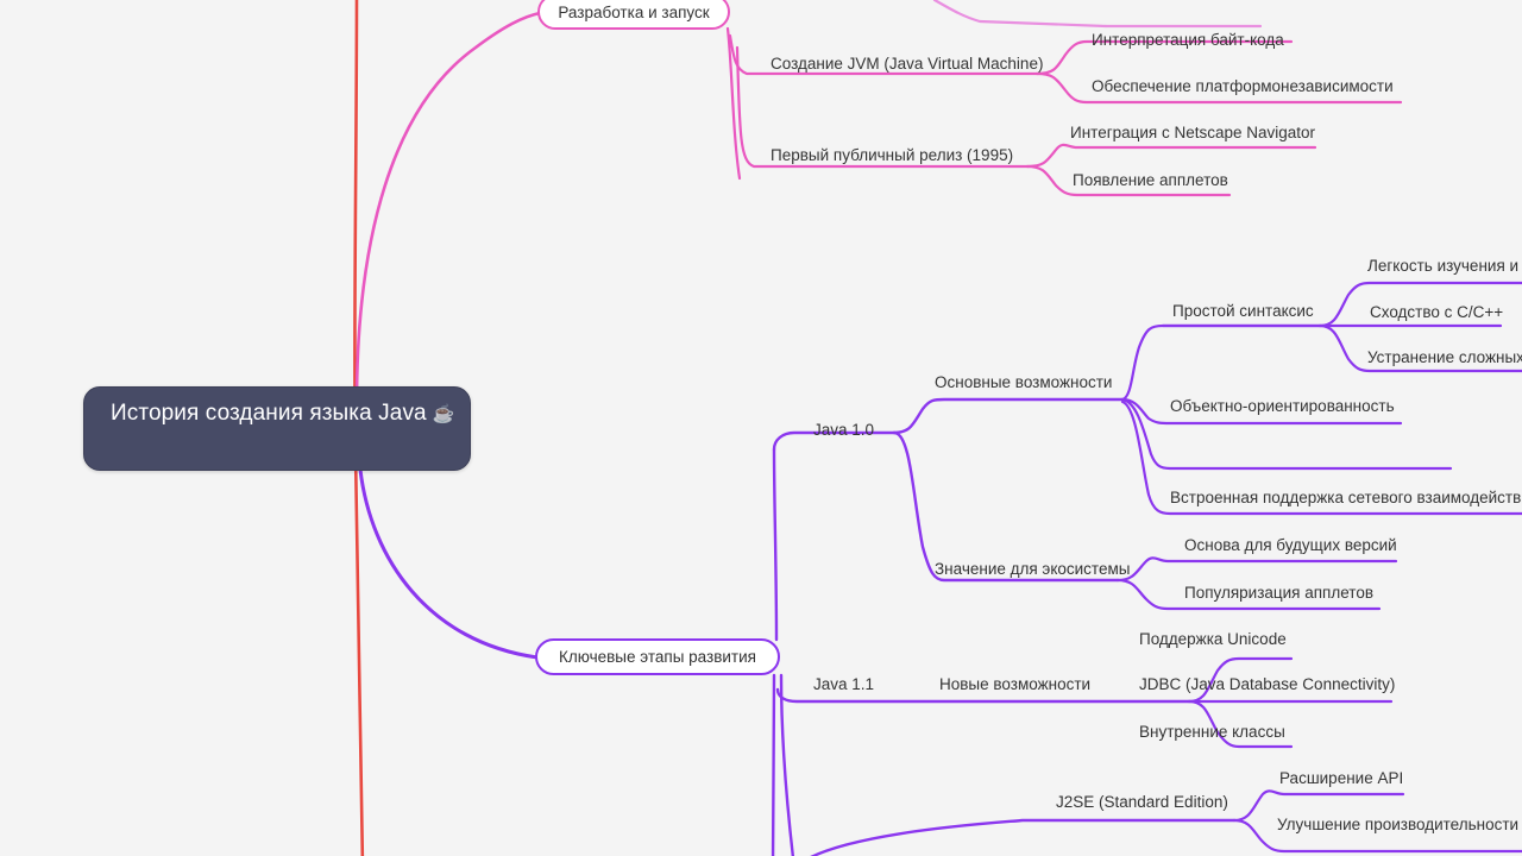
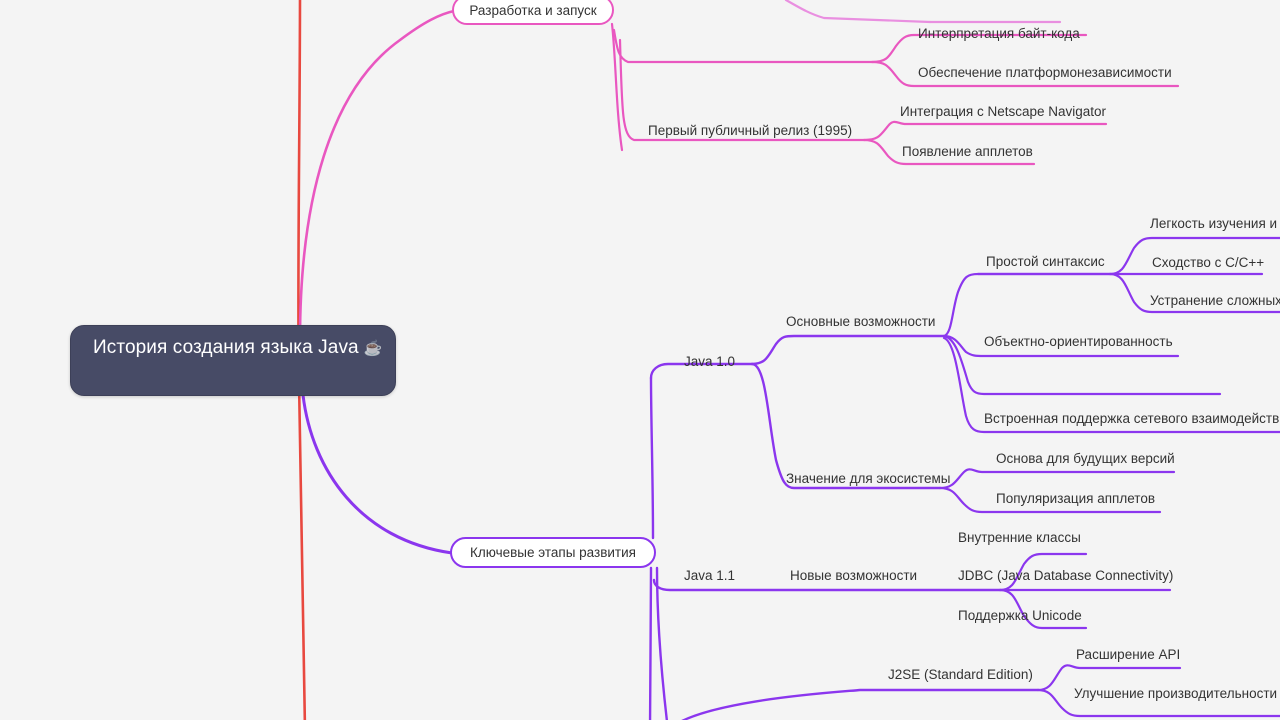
  История создания языка Java ☕
  Разработка и запуск
  Ключевые этапы развития
- Создание JVM (Java Virtual Machine)
  Интерпретация байт-кода
  Обеспечение платформонезависимости
  Первый публичный релиз (1995)
  Интеграция с Netscape Navigator
  Появление апплетов
  Java 1.0
  Основные возможности
  Простой синтаксис
  Легкость изучения и
  Сходство с C/C++
  Устранение сложных
  Объектно-ориентированность
  Встроенная поддержка сетевого взаимодейств
  Значение для экосистемы
  Основа для будущих версий
  Популяризация апплетов
  Java 1.1
  Новые возможности
- Поддержка Unicode
+ Внутренние классы
  JDBC (Java Database Connectivity)
- Внутренние классы
+ Поддержка Unicode
  J2SE (Standard Edition)
  Расширение API
  Улучшение производительности
